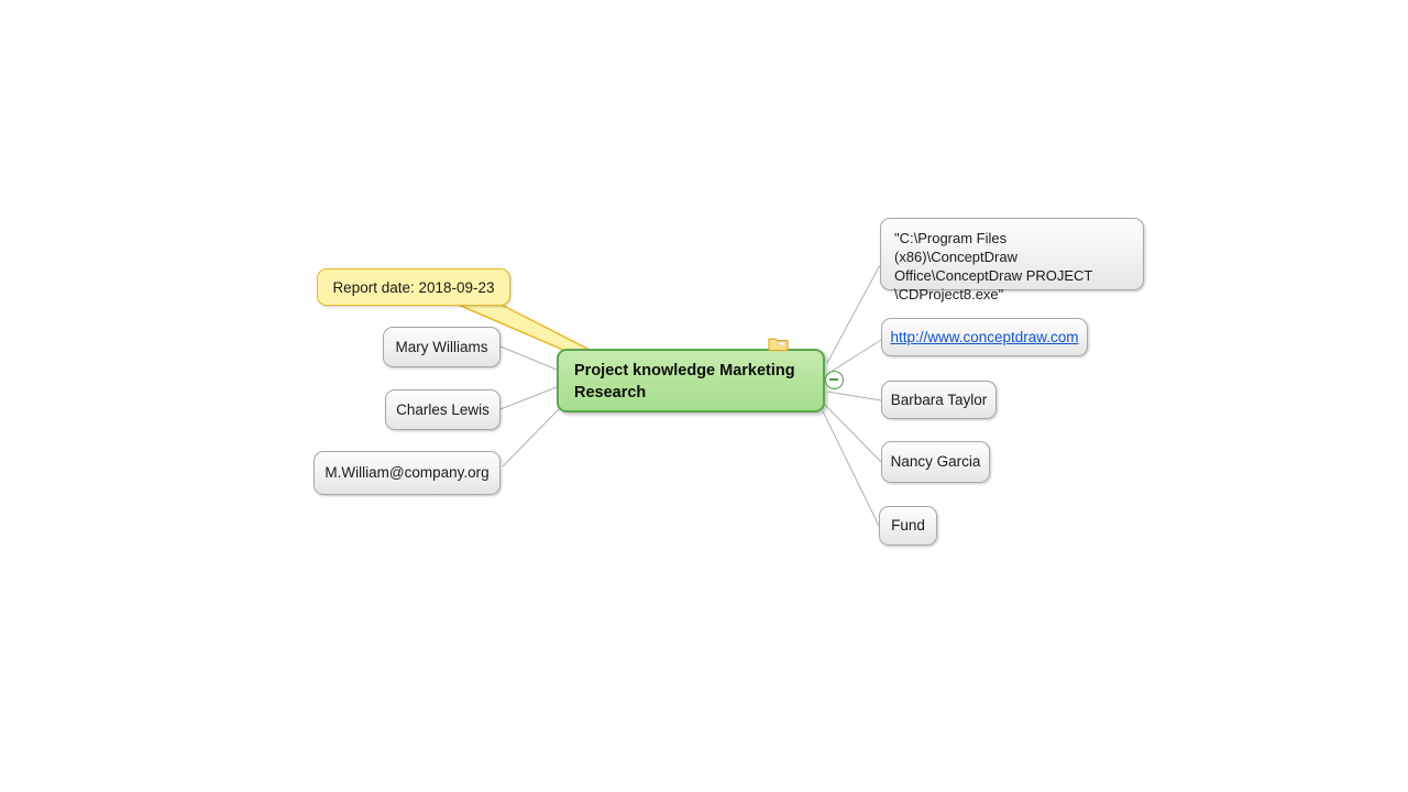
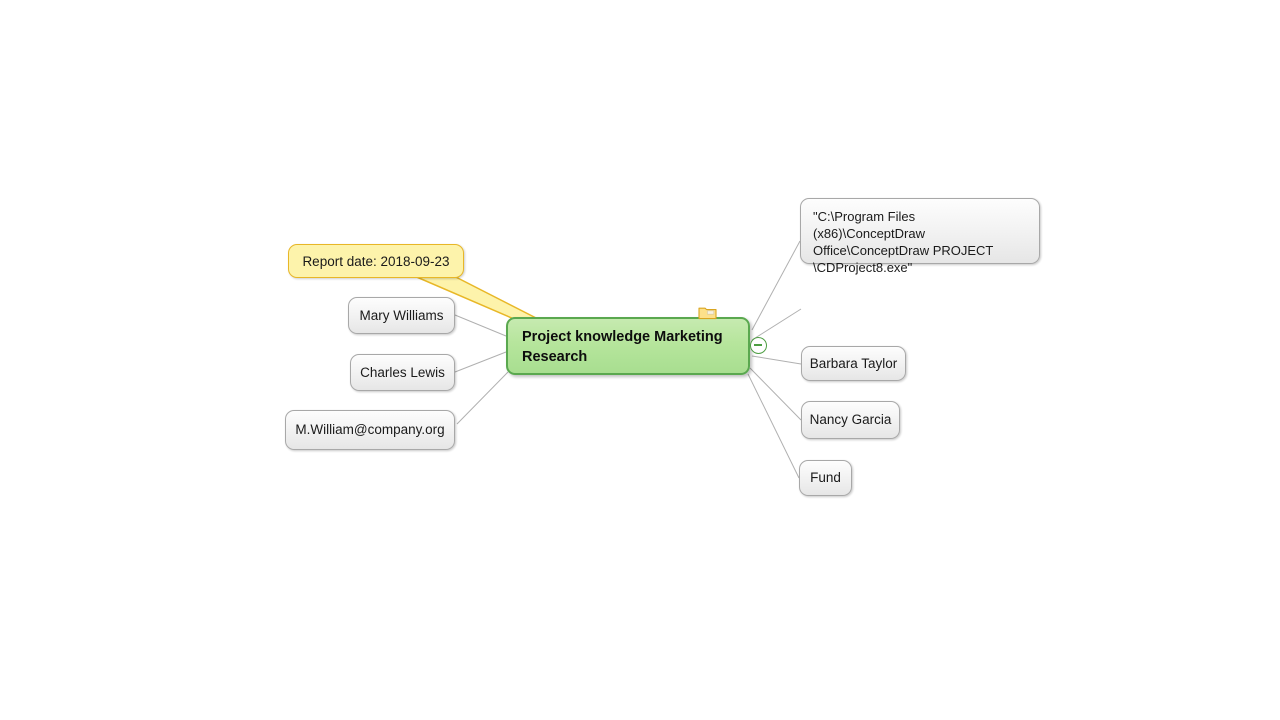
  Project knowledge Marketing Research
  Report date: 2018-09-23
  Mary Williams
  Charles Lewis
  M.William@company.org
  "C:\Program Files (x86)\ConceptDraw Office\ConceptDraw PROJECT \CDProject8.exe"
- http://www.conceptdraw.com
  Barbara Taylor
  Nancy Garcia
  Fund
